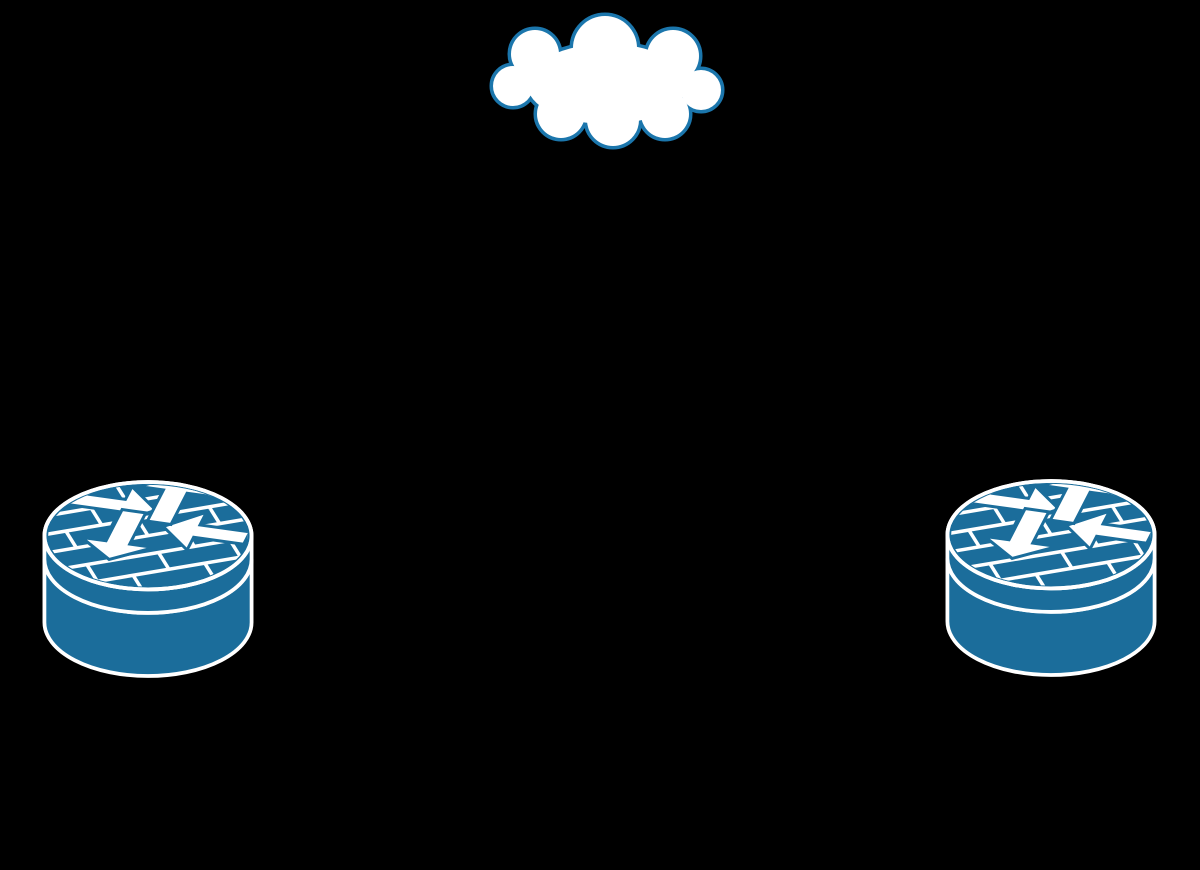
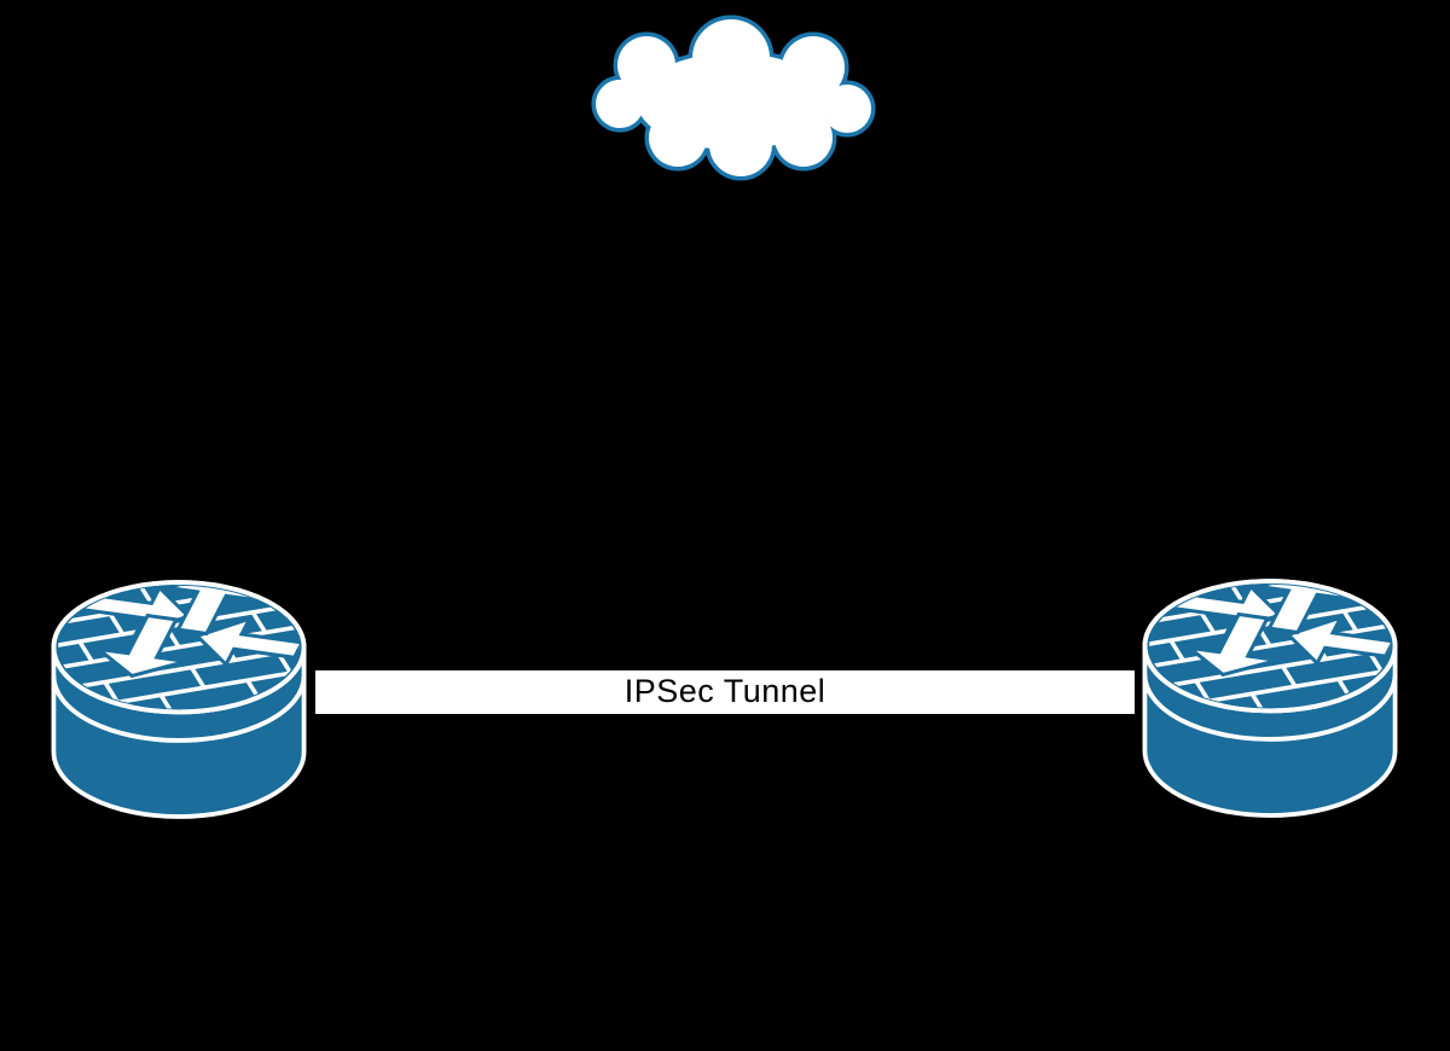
+ IPSec Tunnel
